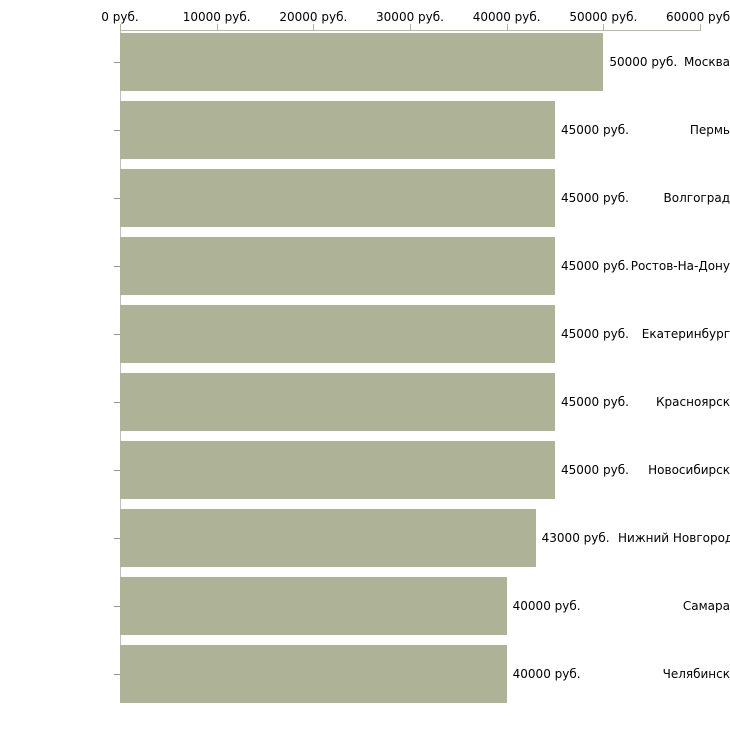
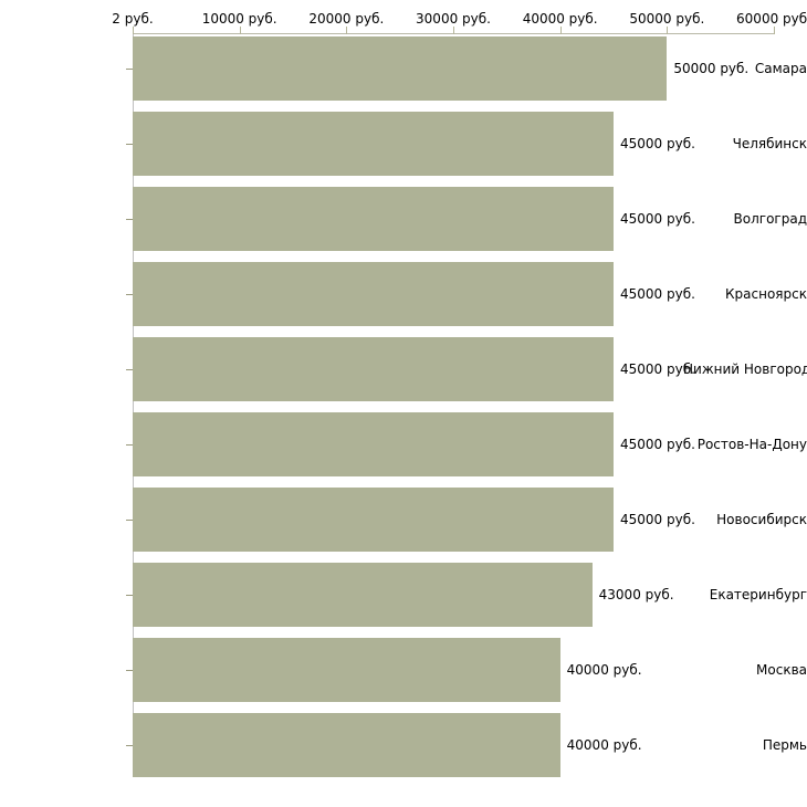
- 0 руб.
+ 2 руб.
  10000 руб.
  20000 руб.
  30000 руб.
  40000 руб.
  50000 руб.
  60000 руб
- Москва
+ Самара
- Пермь
+ Челябинск
  Волгоград
- Ростов-На-Дону
+ Красноярск
- Екатеринбург
+ Нижний Новгород
- Красноярск
+ Ростов-На-Дону
  Новосибирск
- Нижний Новгород
+ Екатеринбург
- Самара
+ Москва
- Челябинск
+ Пермь
  50000 руб.
  45000 руб.
  45000 руб.
  45000 руб.
  45000 руб.
  45000 руб.
  45000 руб.
  43000 руб.
  40000 руб.
  40000 руб.
